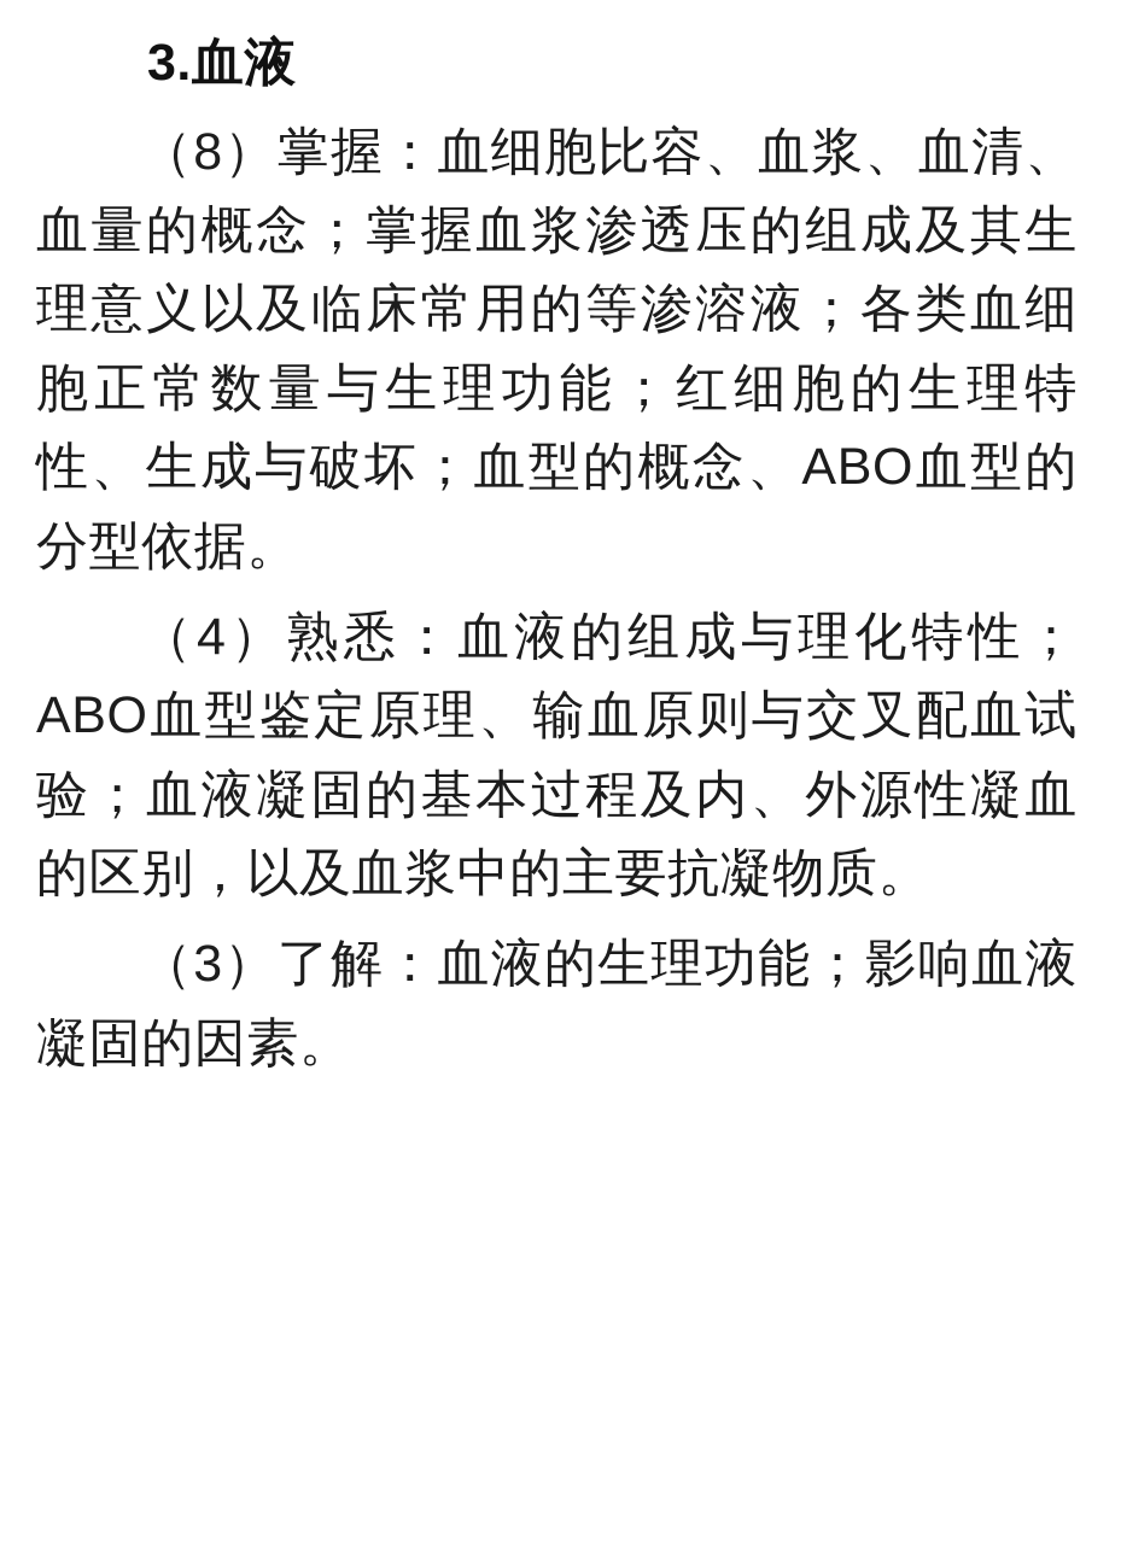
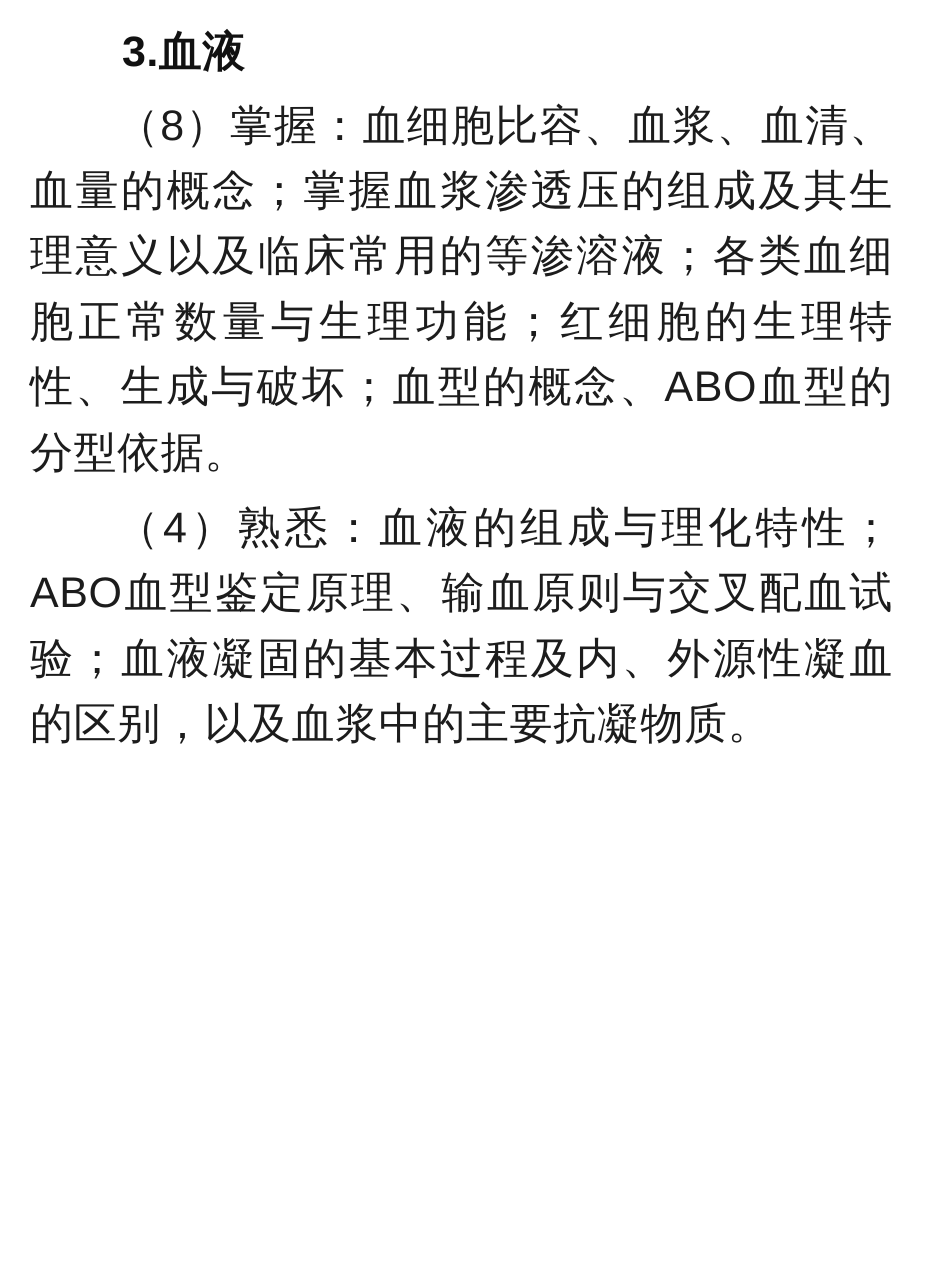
  3.血液
  （8）掌握：血细胞比容、血浆、血清、血量的概念；掌握血浆渗透压的组成及其生理意义以及临床常用的等渗溶液；各类血细胞正常数量与生理功能；红细胞的生理特性、生成与破坏；血型的概念、ABO血型的分型依据。
  （4）熟悉：血液的组成与理化特性；ABO血型鉴定原理、输血原则与交叉配血试验；血液凝固的基本过程及内、外源性凝血的区别，以及血浆中的主要抗凝物质。
- （3）了解：血液的生理功能；影响血液凝固的因素。
